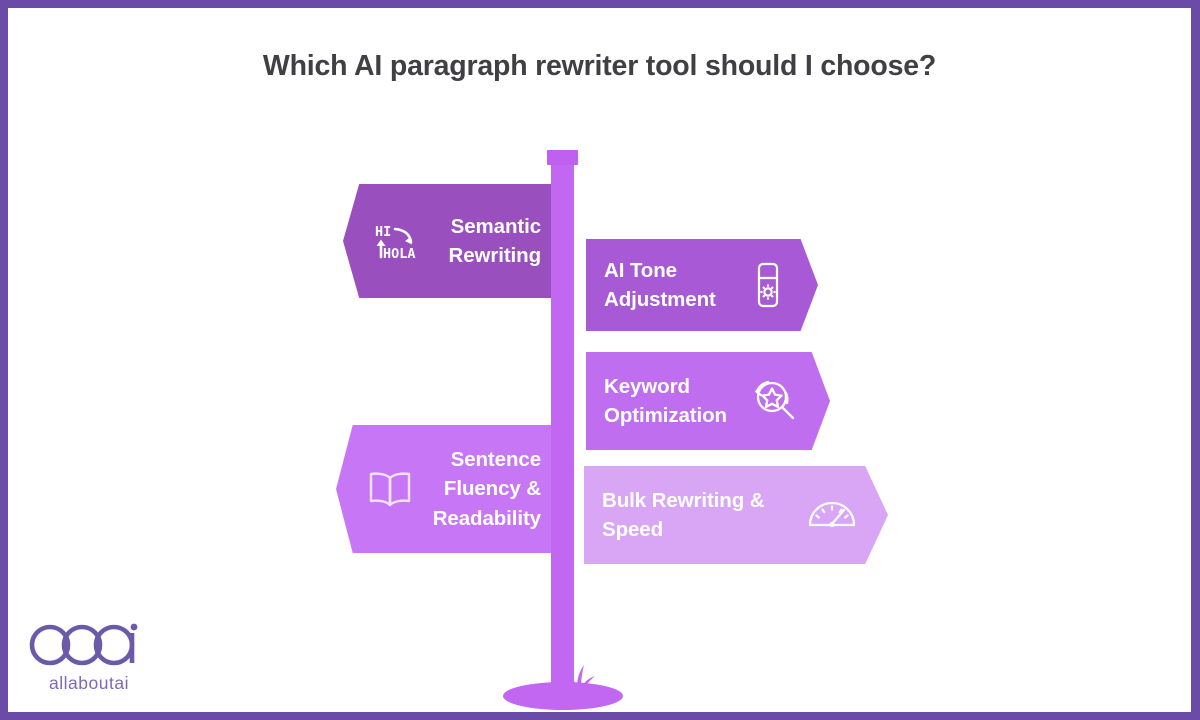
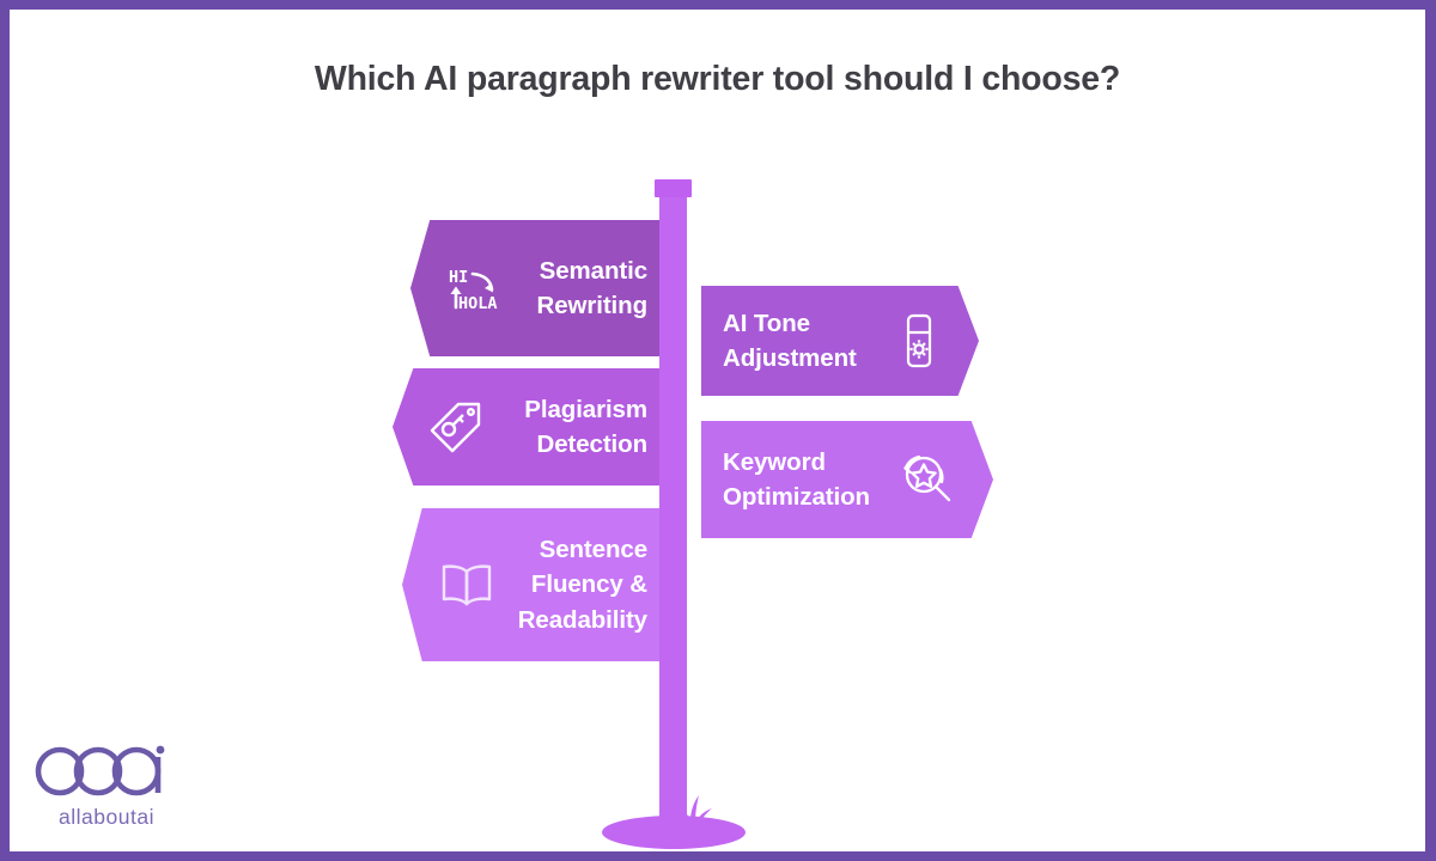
  Which AI paragraph rewriter tool should I choose?
  HI
  HOLA
  Semantic
  Rewriting
+ Plagiarism
+ Detection
  Sentence
  Fluency &
  Readability
  AI Tone
  Adjustment
  Keyword
  Optimization
- Bulk Rewriting &
- Speed
  allaboutai
